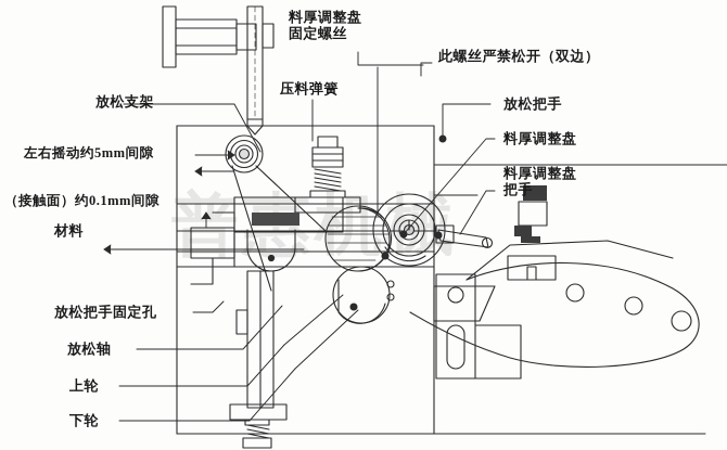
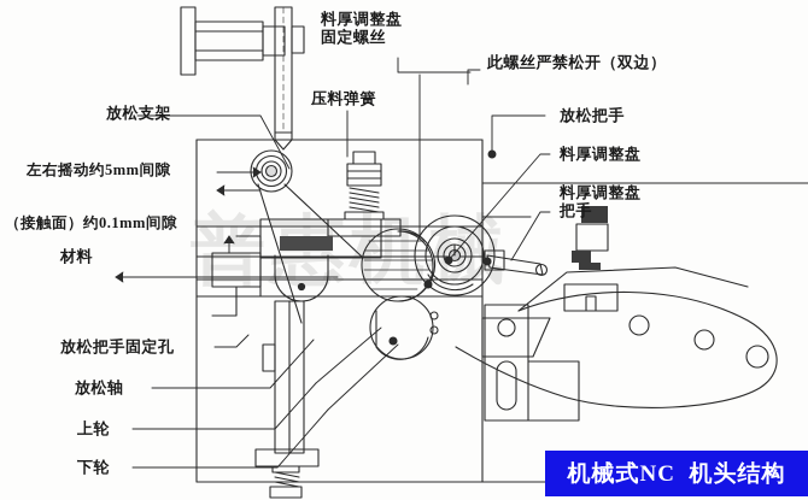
  料厚调整盘
  固定螺丝
  放松支架
  压料弹簧
  此螺丝严禁松开（双边）
  放松把手
  料厚调整盘
  料厚调整盘
  把手
  左右摇动约5mm间隙
  （接触面）约0.1mm间隙
  材料
  放松把手固定孔
  放松轴
  上轮
  下轮
+ 机械式NC 机头结构
